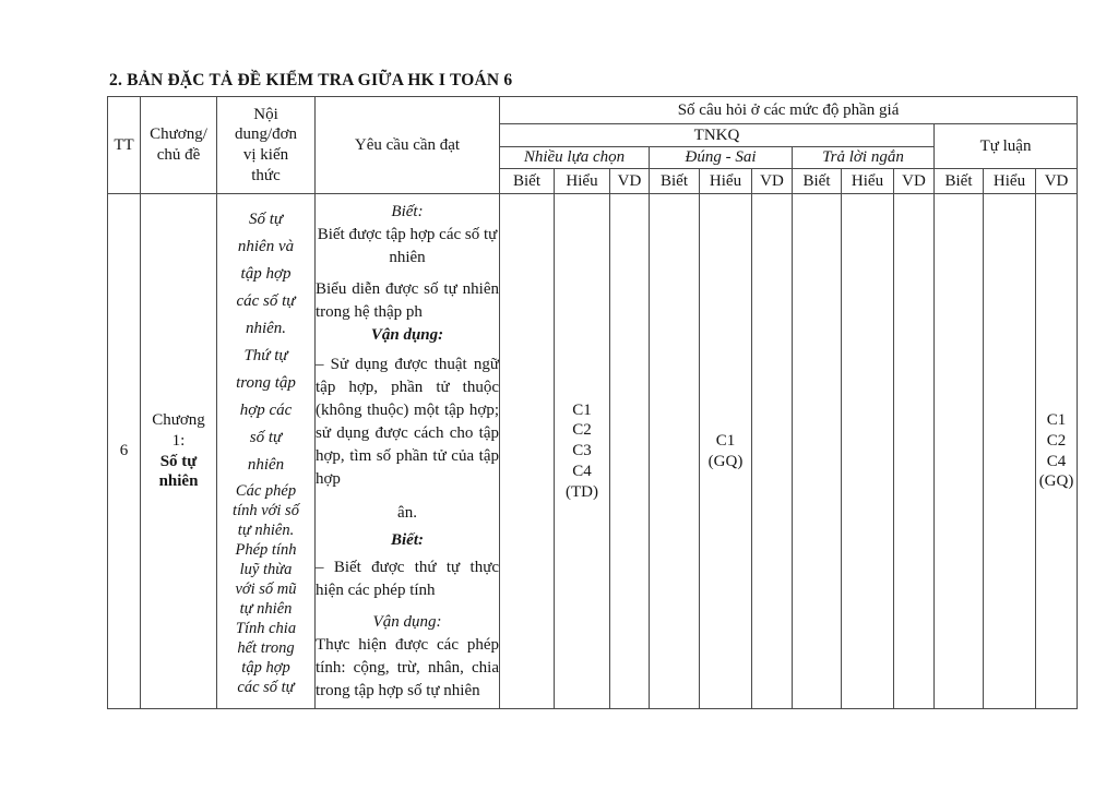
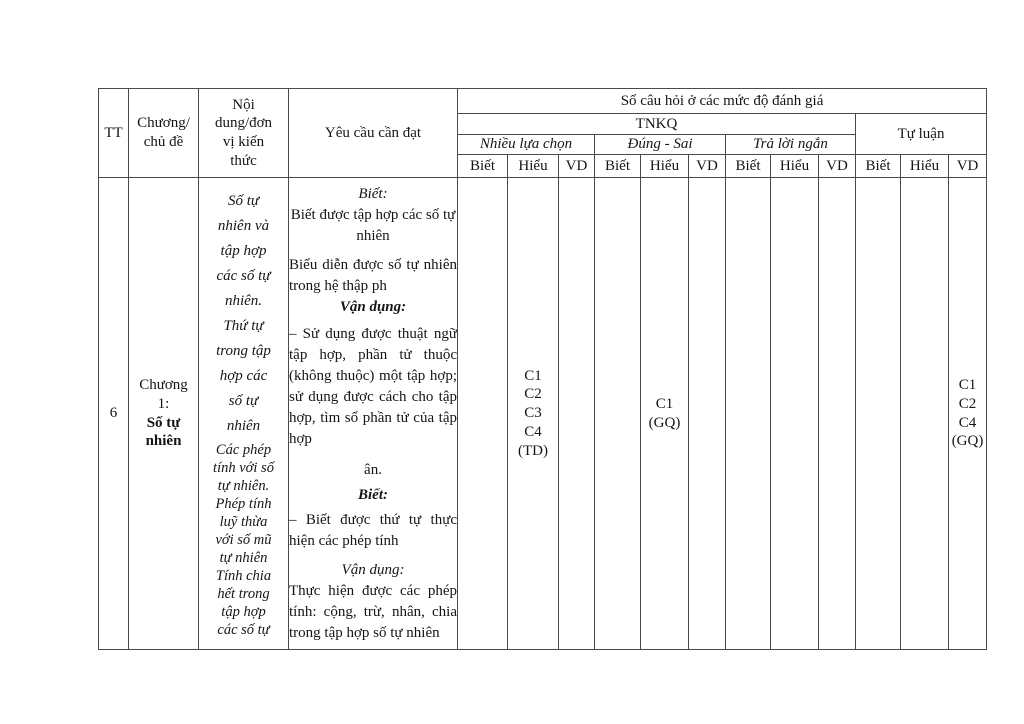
- 2. BẢN ĐẶC TẢ ĐỀ KIỂM TRA GIỮA HK I TOÁN 6
- TT	Chương/ chủ đề	Nội dung/đơn vị kiến thức	Yêu cầu cần đạt	Số câu hỏi ở các mức độ phần giá
+ TT	Chương/ chủ đề	Nội dung/đơn vị kiến thức	Yêu cầu cần đạt	Số câu hỏi ở các mức độ đánh giá
  TNKQ	Tự luận
  Nhiều lựa chọn	Đúng - Sai	Trả lời ngắn
  Biết	Hiểu	VD	Biết	Hiểu	VD	Biết	Hiểu	VD	Biết	Hiểu	VD
  6	Chương 1: Số tự nhiên	Số tự nhiên và tập hợp các số tự nhiên. Thứ tự trong tập hợp các số tự nhiên Các phép tính với số tự nhiên. Phép tính luỹ thừa với số mũ tự nhiên Tính chia hết trong tập hợp các số tự	Biết: Biết được tập hợp các số tự nhiên Biểu diễn được số tự nhiên trong hệ thập ph Vận dụng: – Sử dụng được thuật ngữ tập hợp, phần tử thuộc (không thuộc) một tập hợp; sử dụng được cách cho tập hợp, tìm số phần tử của tập hợp ân. Biết: – Biết được thứ tự thực hiện các phép tính Vận dụng: Thực hiện được các phép tính: cộng, trừ, nhân, chia trong tập hợp số tự nhiên		C1 C2 C3 C4 (TD)			C1 (GQ)							C1 C2 C4 (GQ)
